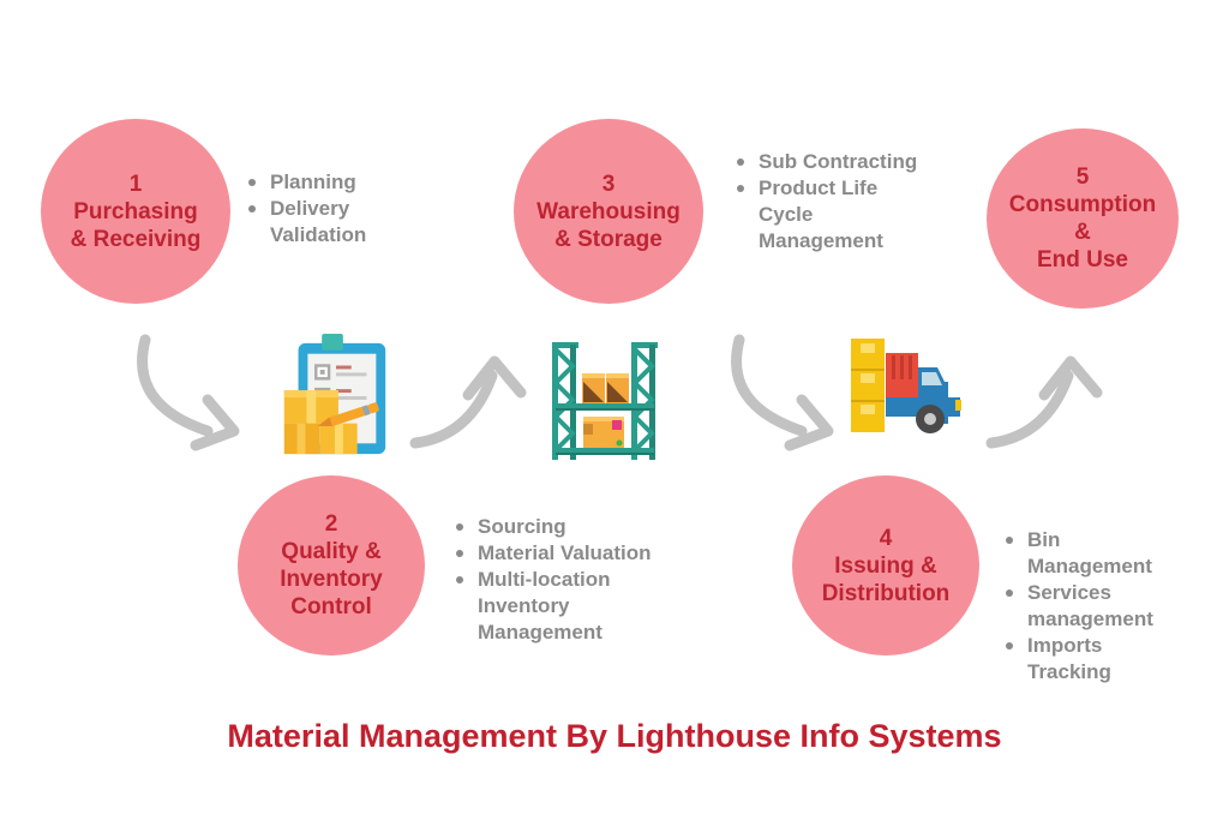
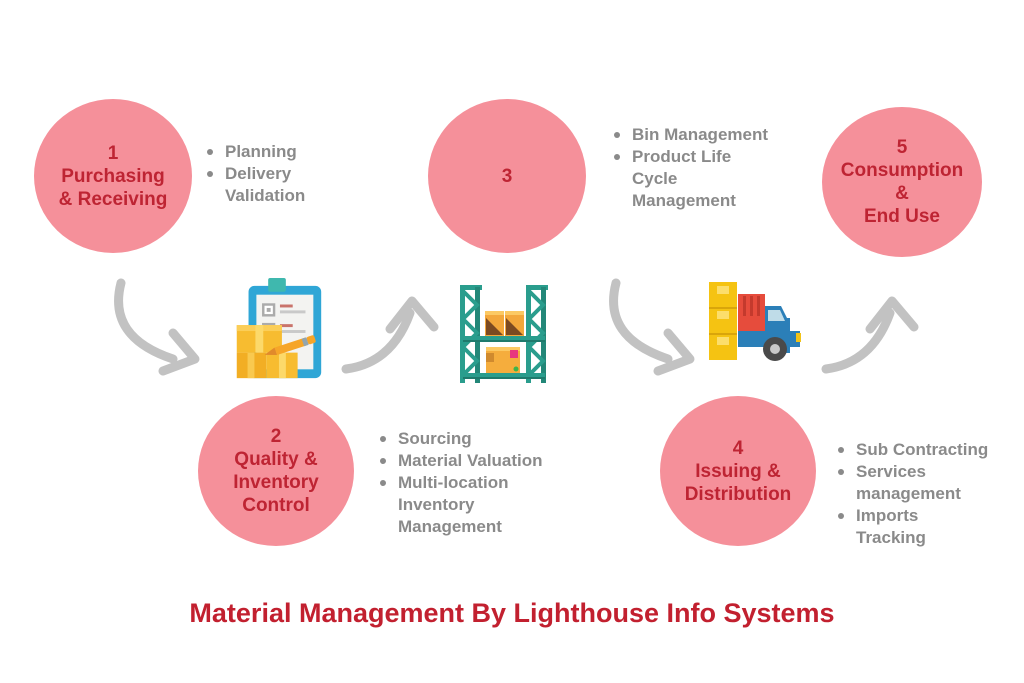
  1
  Purchasing
  & Receiving
  2
  Quality &
  Inventory
  Control
  3
- Warehousing
- & Storage
  4
  Issuing &
  Distribution
  5
  Consumption
  &
  End Use
  Planning
  Delivery Validation
  Sourcing
  Material Valuation
  Multi-location Inventory Management
- Sub Contracting
+ Bin Management
  Product Life Cycle Management
- Bin Management
+ Sub Contracting
  Services management
  Imports Tracking
  Material Management By Lighthouse Info Systems
